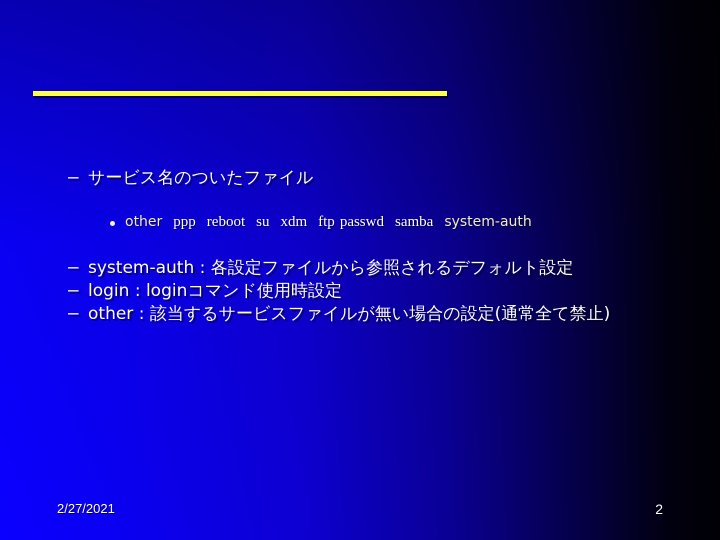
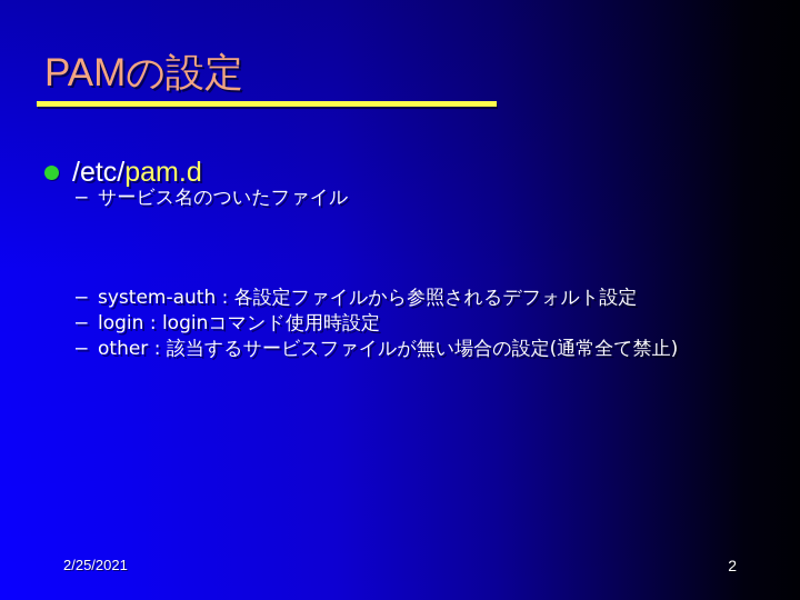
+ PAMの設定
+ /etc/pam.d
  –
  サービス名のついたファイル
- other ppp reboot su xdm ftp passwd samba system-auth
  –
  system-auth : 各設定ファイルから参照されるデフォルト設定
  –
  login : loginコマンド使用時設定
  –
  other : 該当するサービスファイルが無い場合の設定(通常全て禁止)
- 2/27/2021
+ 2/25/2021
  2
